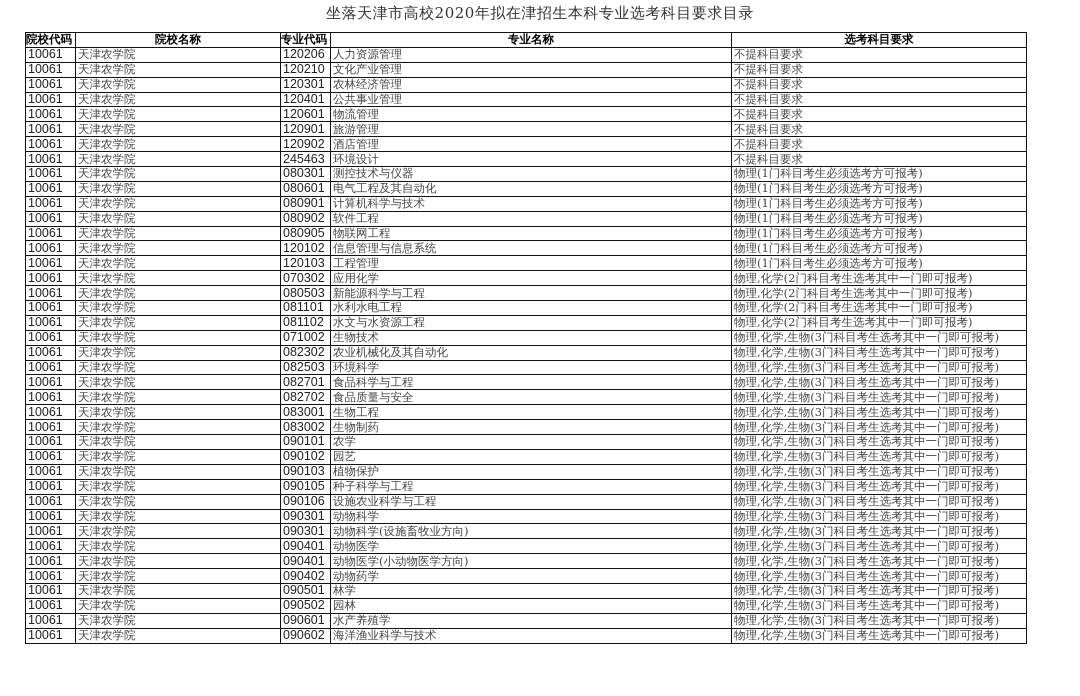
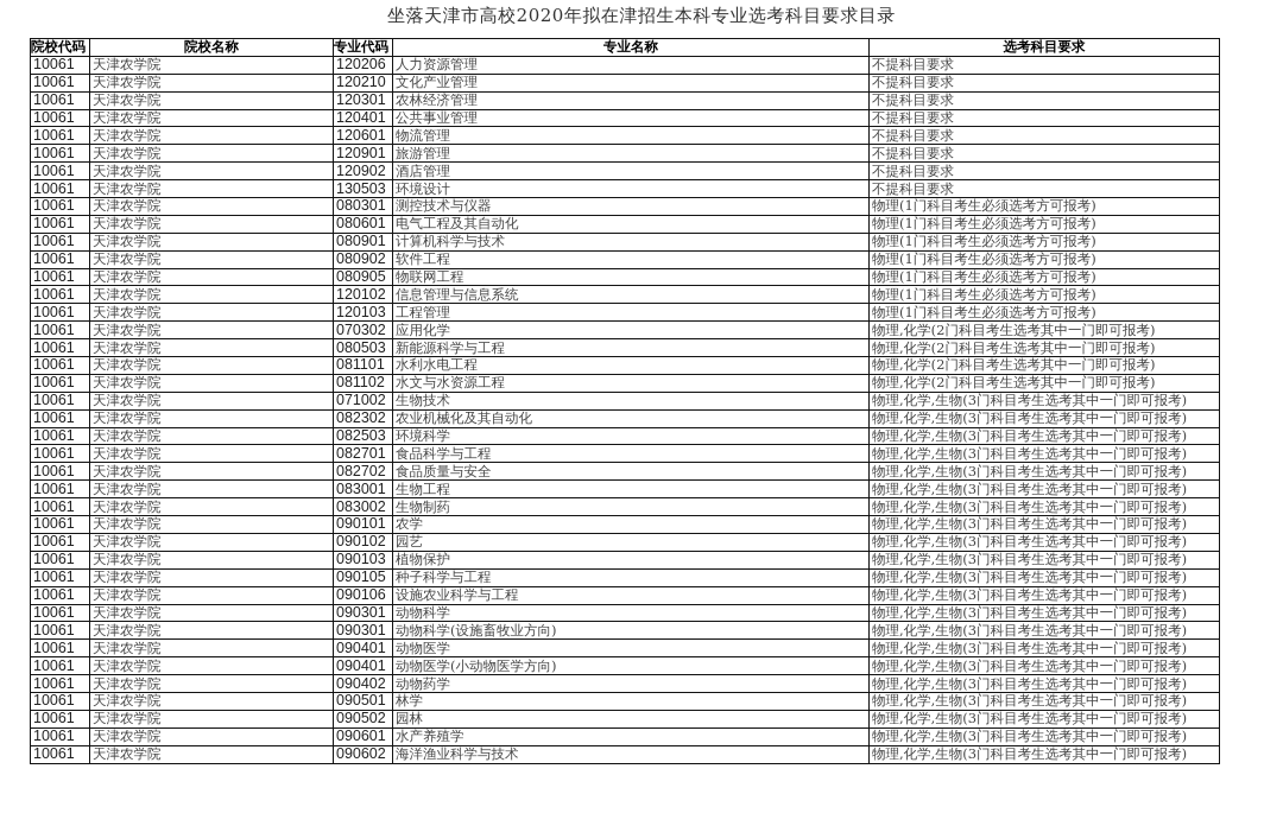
  坐落天津市高校2020年拟在津招生本科专业选考科目要求目录
  院校代码	院校名称	专业代码	专业名称	选考科目要求
  10061	天津农学院	120206	人力资源管理	不提科目要求
  10061	天津农学院	120210	文化产业管理	不提科目要求
  10061	天津农学院	120301	农林经济管理	不提科目要求
  10061	天津农学院	120401	公共事业管理	不提科目要求
  10061	天津农学院	120601	物流管理	不提科目要求
  10061	天津农学院	120901	旅游管理	不提科目要求
  10061	天津农学院	120902	酒店管理	不提科目要求
- 10061	天津农学院	245463	环境设计	不提科目要求
+ 10061	天津农学院	130503	环境设计	不提科目要求
  10061	天津农学院	080301	测控技术与仪器	物理(1门科目考生必须选考方可报考)
  10061	天津农学院	080601	电气工程及其自动化	物理(1门科目考生必须选考方可报考)
  10061	天津农学院	080901	计算机科学与技术	物理(1门科目考生必须选考方可报考)
  10061	天津农学院	080902	软件工程	物理(1门科目考生必须选考方可报考)
  10061	天津农学院	080905	物联网工程	物理(1门科目考生必须选考方可报考)
  10061	天津农学院	120102	信息管理与信息系统	物理(1门科目考生必须选考方可报考)
  10061	天津农学院	120103	工程管理	物理(1门科目考生必须选考方可报考)
  10061	天津农学院	070302	应用化学	物理,化学(2门科目考生选考其中一门即可报考)
  10061	天津农学院	080503	新能源科学与工程	物理,化学(2门科目考生选考其中一门即可报考)
  10061	天津农学院	081101	水利水电工程	物理,化学(2门科目考生选考其中一门即可报考)
  10061	天津农学院	081102	水文与水资源工程	物理,化学(2门科目考生选考其中一门即可报考)
  10061	天津农学院	071002	生物技术	物理,化学,生物(3门科目考生选考其中一门即可报考)
  10061	天津农学院	082302	农业机械化及其自动化	物理,化学,生物(3门科目考生选考其中一门即可报考)
  10061	天津农学院	082503	环境科学	物理,化学,生物(3门科目考生选考其中一门即可报考)
  10061	天津农学院	082701	食品科学与工程	物理,化学,生物(3门科目考生选考其中一门即可报考)
  10061	天津农学院	082702	食品质量与安全	物理,化学,生物(3门科目考生选考其中一门即可报考)
  10061	天津农学院	083001	生物工程	物理,化学,生物(3门科目考生选考其中一门即可报考)
  10061	天津农学院	083002	生物制药	物理,化学,生物(3门科目考生选考其中一门即可报考)
  10061	天津农学院	090101	农学	物理,化学,生物(3门科目考生选考其中一门即可报考)
  10061	天津农学院	090102	园艺	物理,化学,生物(3门科目考生选考其中一门即可报考)
  10061	天津农学院	090103	植物保护	物理,化学,生物(3门科目考生选考其中一门即可报考)
  10061	天津农学院	090105	种子科学与工程	物理,化学,生物(3门科目考生选考其中一门即可报考)
  10061	天津农学院	090106	设施农业科学与工程	物理,化学,生物(3门科目考生选考其中一门即可报考)
  10061	天津农学院	090301	动物科学	物理,化学,生物(3门科目考生选考其中一门即可报考)
  10061	天津农学院	090301	动物科学(设施畜牧业方向)	物理,化学,生物(3门科目考生选考其中一门即可报考)
  10061	天津农学院	090401	动物医学	物理,化学,生物(3门科目考生选考其中一门即可报考)
  10061	天津农学院	090401	动物医学(小动物医学方向)	物理,化学,生物(3门科目考生选考其中一门即可报考)
  10061	天津农学院	090402	动物药学	物理,化学,生物(3门科目考生选考其中一门即可报考)
  10061	天津农学院	090501	林学	物理,化学,生物(3门科目考生选考其中一门即可报考)
  10061	天津农学院	090502	园林	物理,化学,生物(3门科目考生选考其中一门即可报考)
  10061	天津农学院	090601	水产养殖学	物理,化学,生物(3门科目考生选考其中一门即可报考)
  10061	天津农学院	090602	海洋渔业科学与技术	物理,化学,生物(3门科目考生选考其中一门即可报考)
